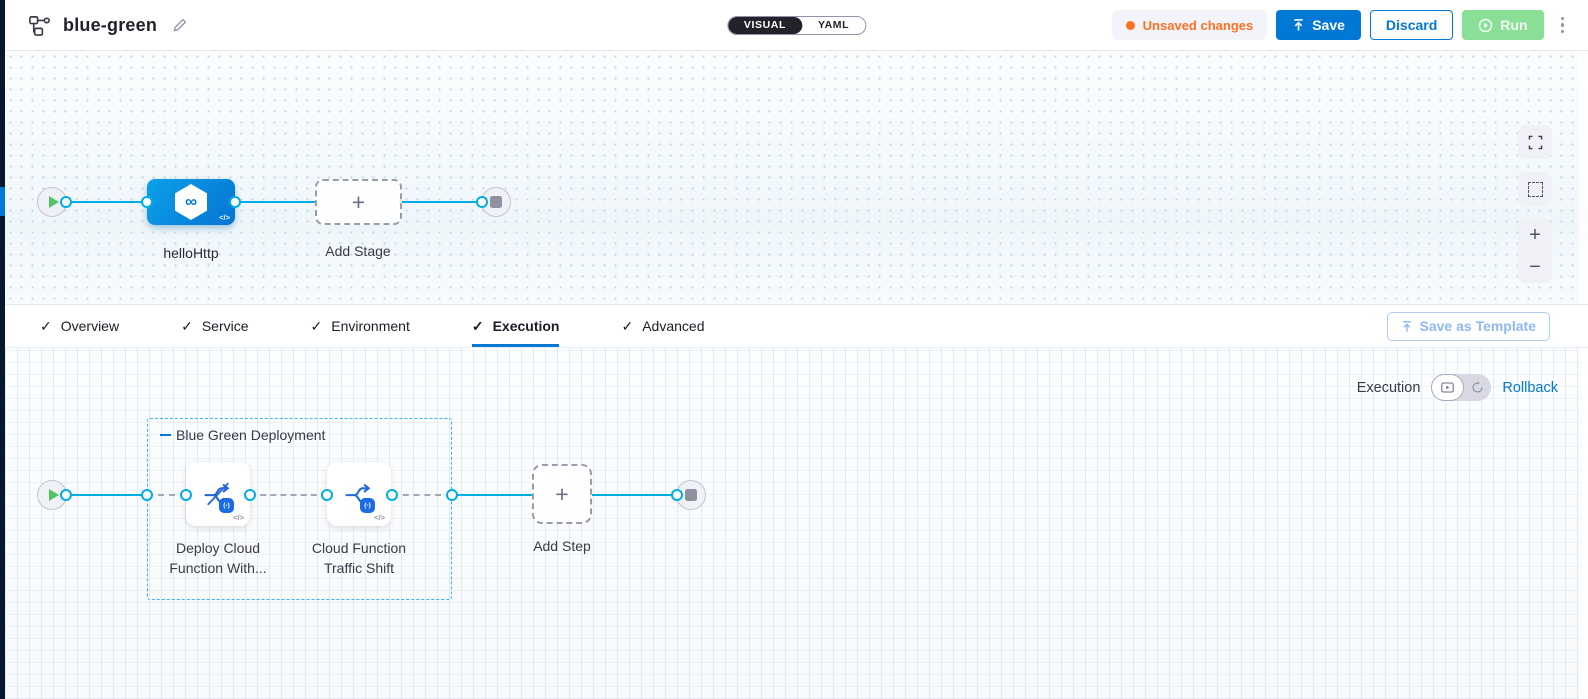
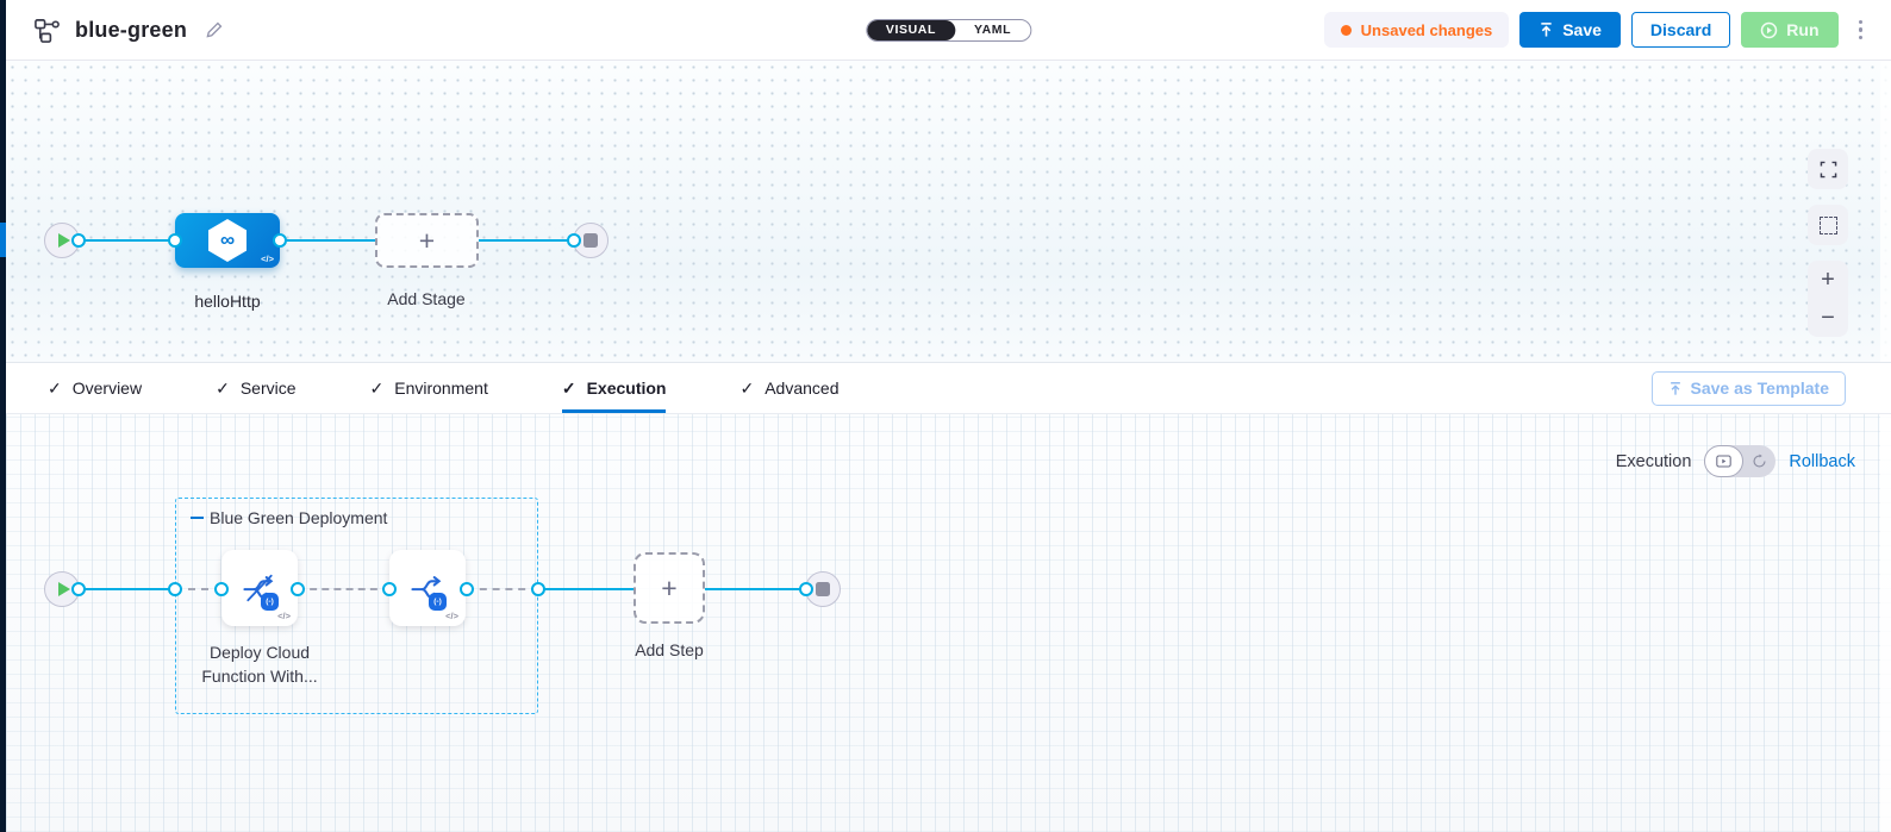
  blue-green
  VISUAL
  YAML
  Unsaved changes
  Save
  Discard
  Run
  ∞
  </>
  +
  helloHttp
  Add Stage
  +
  −
  ✓
  Overview
  ✓
  Service
  ✓
  Environment
  ✓
  Execution
  ✓
  Advanced
  Save as Template
  Execution
  Rollback
  Blue Green Deployment
  </>
  </>
  +
  Deploy Cloud
  Function With...
- Cloud Function
- Traffic Shift
  Add Step
